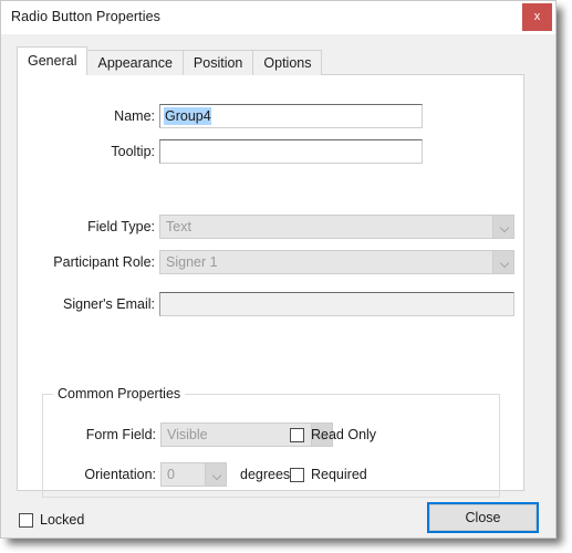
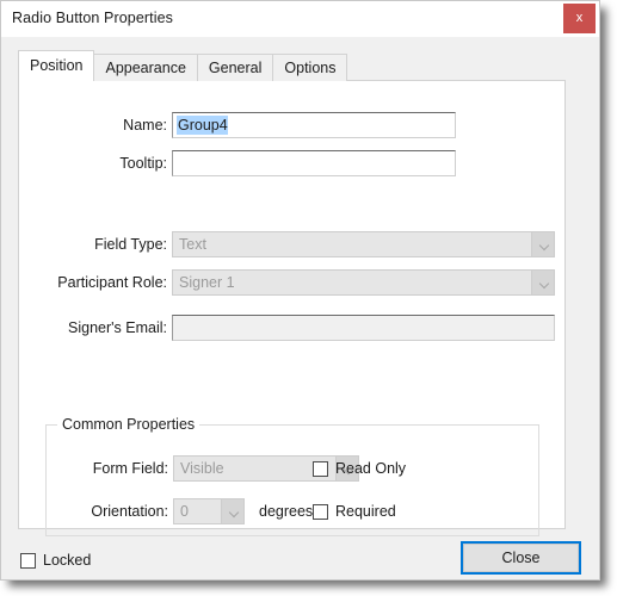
  Radio Button Properties
  x
- General
+ Position
  Appearance
- Position
+ General
  Options
  Name:
  Group4
  Tooltip:
  Field Type:
  Text
  Participant Role:
  Signer 1
  Signer's Email:
  Common Properties
  Form Field:
  Visible
  Orientation:
  0
  degrees
  Read Only
  Required
  Locked
  Close
